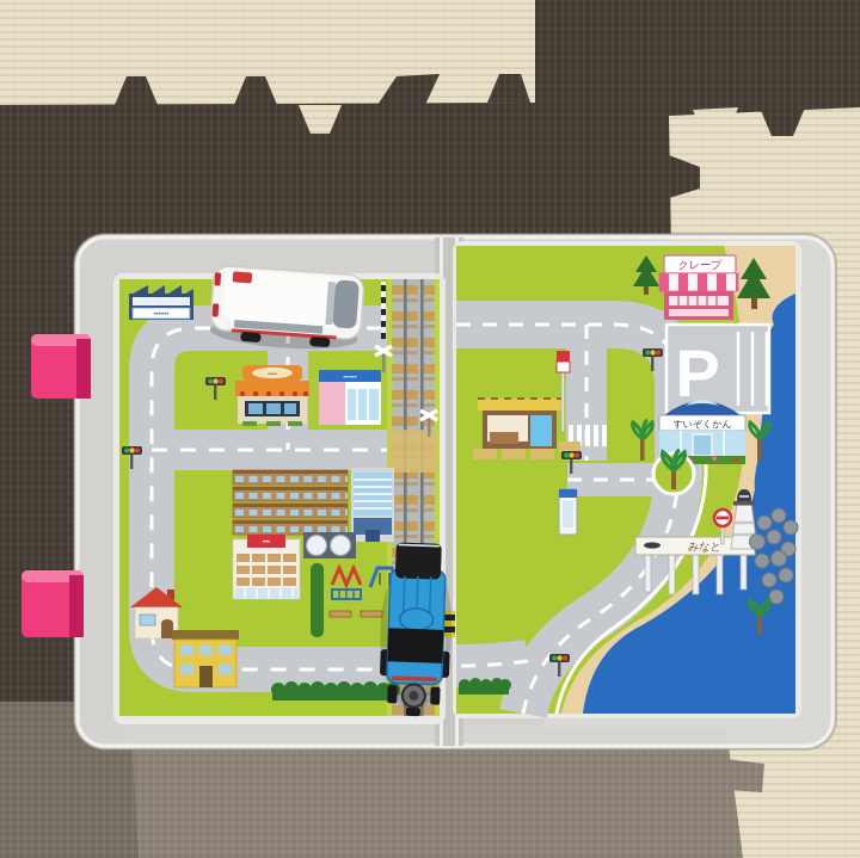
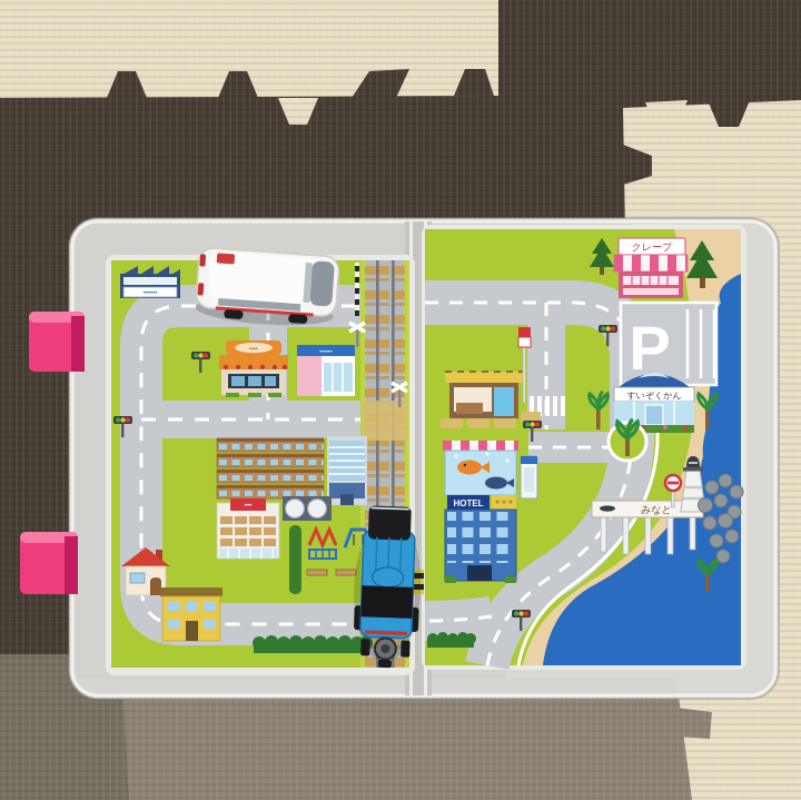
  クレープ
  P
  すいぞくかん
+ HOTEL
  みなと
